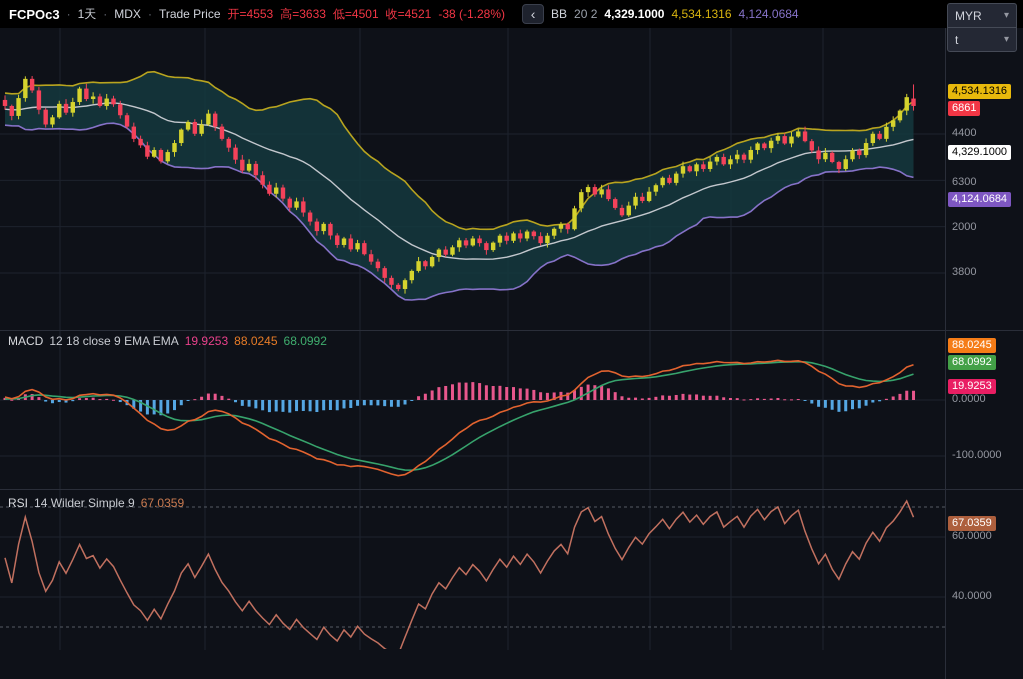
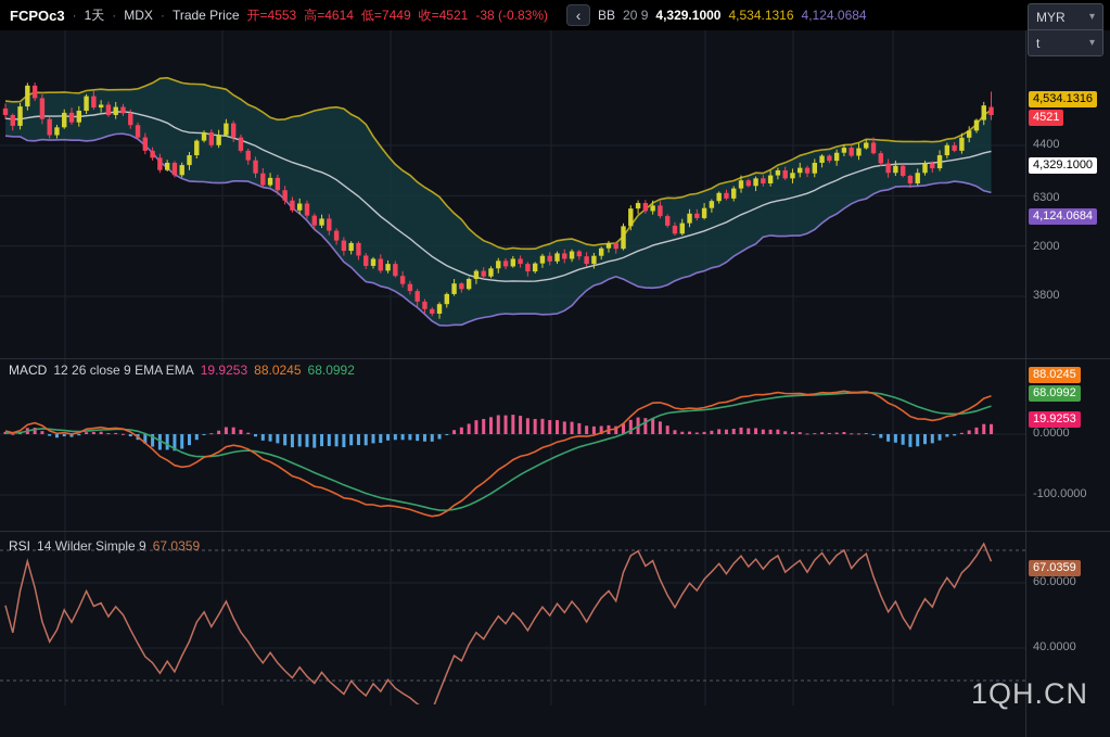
  FCPOc3
  ·
  1天
  ·
  MDX
  ·
  Trade Price
  开=4553
- 高=3633
+ 高=4614
- 低=4501
+ 低=7449
  收=4521
- -38 (-1.28%)
+ -38 (-0.83%)
  ‹
  BB
- 20 2
+ 20 9
  4,329.1000
  4,534.1316
  4,124.0684
  MYR
  ▾
  t
  ▾
  MACD
- 12 18 close 9 EMA EMA
+ 12 26 close 9 EMA EMA
  19.9253
  88.0245
  68.0992
  RSI
  14 Wilder Simple 9
  67.0359
  4,534.1316
- 6861
+ 4521
  4400
  4,329.1000
  6300
  4,124.0684
  2000
  3800
  88.0245
  68.0992
  19.9253
  0.0000
  -100.0000
  67.0359
  60.0000
  40.0000
+ 1QH.CN
